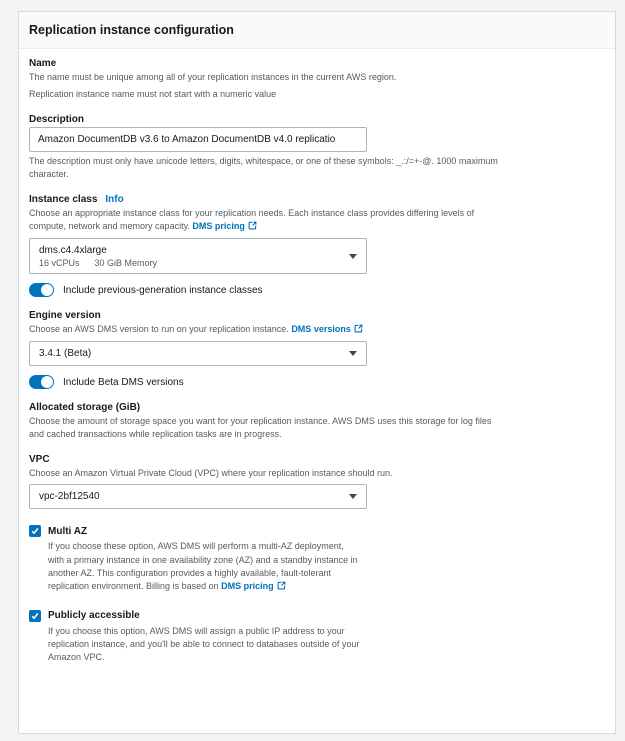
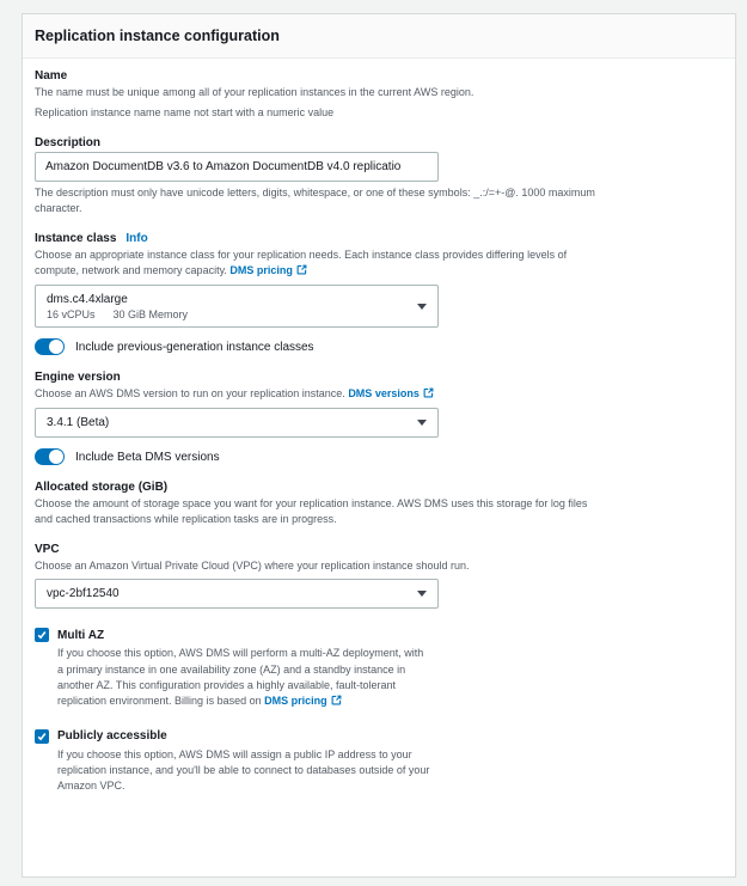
  Replication instance configuration
  Name
  The name must be unique among all of your replication instances in the current AWS region.
- Replication instance name must not start with a numeric value
+ Replication instance name name not start with a numeric value
  Description
  Amazon DocumentDB v3.6 to Amazon DocumentDB v4.0 replicatio
  The description must only have unicode letters, digits, whitespace, or one of these symbols: _.:/=+-@. 1000 maximum character.
  Instance class
  Info
  Choose an appropriate instance class for your replication needs. Each instance class provides differing levels of compute, network and memory capacity. DMS pricing
  dms.c4.4xlarge
  16 vCPUs
  30 GiB Memory
  Include previous-generation instance classes
  Engine version
  Choose an AWS DMS version to run on your replication instance. DMS versions
  3.4.1 (Beta)
  Include Beta DMS versions
  Allocated storage (GiB)
  Choose the amount of storage space you want for your replication instance. AWS DMS uses this storage for log files and cached transactions while replication tasks are in progress.
  VPC
  Choose an Amazon Virtual Private Cloud (VPC) where your replication instance should run.
  vpc-2bf12540
  Multi AZ
- If you choose these option, AWS DMS will perform a multi-AZ deployment, with a primary instance in one availability zone (AZ) and a standby instance in another AZ. This configuration provides a highly available, fault-tolerant replication environment. Billing is based on DMS pricing
+ If you choose this option, AWS DMS will perform a multi-AZ deployment, with a primary instance in one availability zone (AZ) and a standby instance in another AZ. This configuration provides a highly available, fault-tolerant replication environment. Billing is based on DMS pricing
  Publicly accessible
  If you choose this option, AWS DMS will assign a public IP address to your replication instance, and you'll be able to connect to databases outside of your Amazon VPC.
